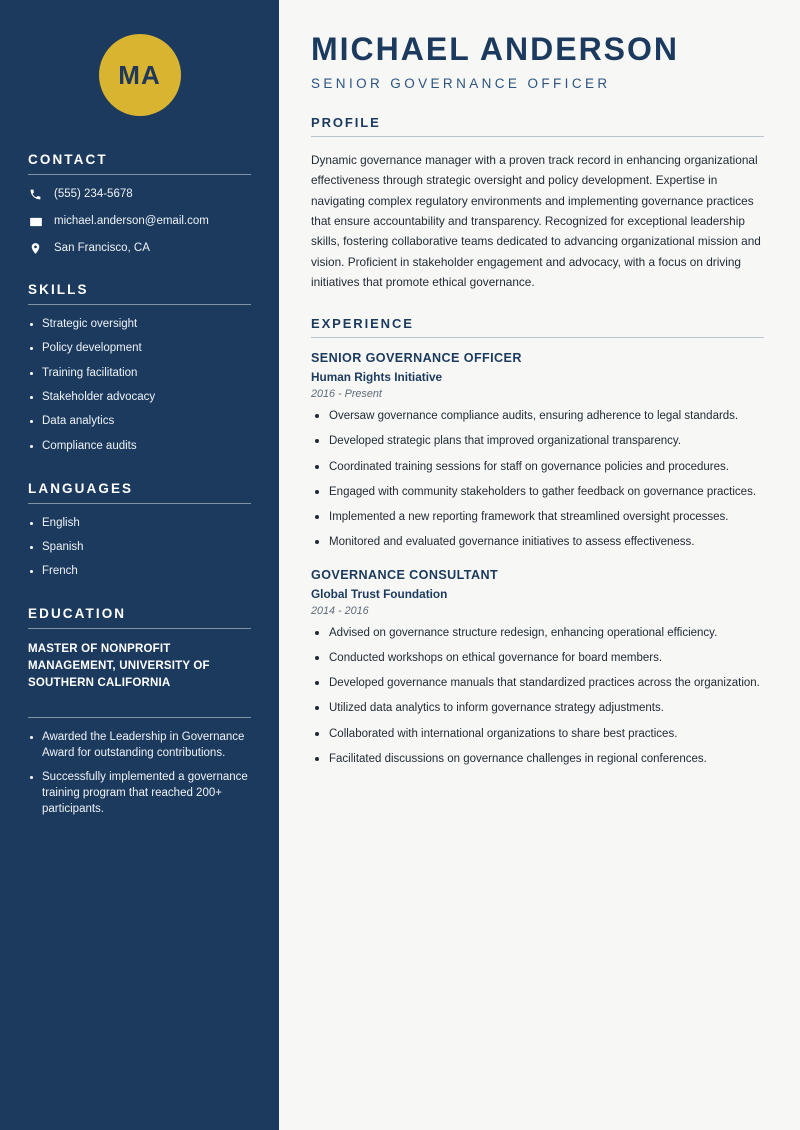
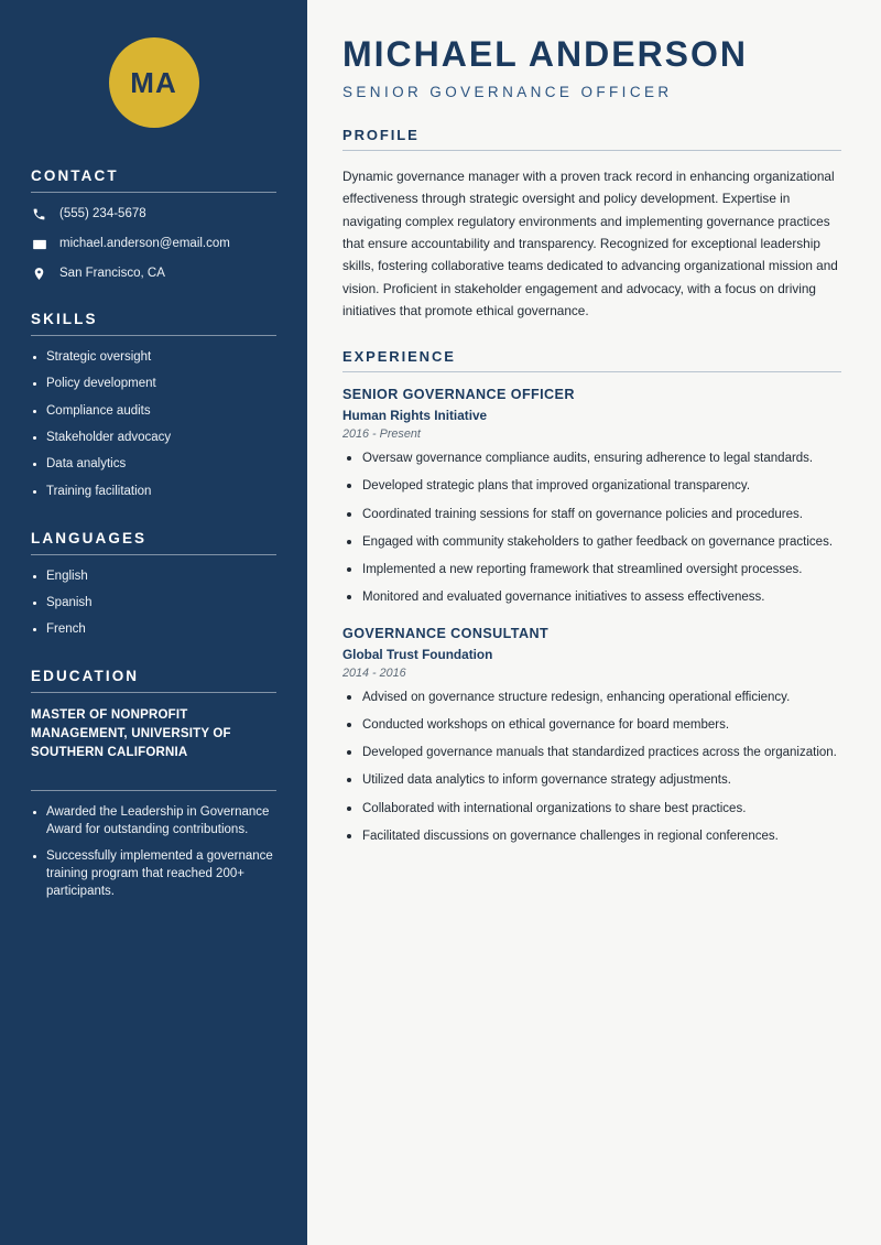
  MA
  CONTACT
  (555) 234-5678
  michael.anderson@email.com
  San Francisco, CA
  SKILLS
  Strategic oversight
  Policy development
- Training facilitation
+ Compliance audits
  Stakeholder advocacy
  Data analytics
- Compliance audits
+ Training facilitation
  LANGUAGES
  English
  Spanish
  French
  EDUCATION
  MASTER OF NONPROFIT MANAGEMENT, UNIVERSITY OF SOUTHERN CALIFORNIA
  Awarded the Leadership in Governance Award for outstanding contributions.
  Successfully implemented a governance training program that reached 200+ participants.
  MICHAEL ANDERSON
  SENIOR GOVERNANCE OFFICER
  PROFILE
  Dynamic governance manager with a proven track record in enhancing organizational effectiveness through strategic oversight and policy development. Expertise in navigating complex regulatory environments and implementing governance practices that ensure accountability and transparency. Recognized for exceptional leadership skills, fostering collaborative teams dedicated to advancing organizational mission and vision. Proficient in stakeholder engagement and advocacy, with a focus on driving initiatives that promote ethical governance.
  EXPERIENCE
  SENIOR GOVERNANCE OFFICER
  Human Rights Initiative
  2016 - Present
  Oversaw governance compliance audits, ensuring adherence to legal standards.
  Developed strategic plans that improved organizational transparency.
  Coordinated training sessions for staff on governance policies and procedures.
  Engaged with community stakeholders to gather feedback on governance practices.
  Implemented a new reporting framework that streamlined oversight processes.
  Monitored and evaluated governance initiatives to assess effectiveness.
  GOVERNANCE CONSULTANT
  Global Trust Foundation
  2014 - 2016
  Advised on governance structure redesign, enhancing operational efficiency.
  Conducted workshops on ethical governance for board members.
  Developed governance manuals that standardized practices across the organization.
  Utilized data analytics to inform governance strategy adjustments.
  Collaborated with international organizations to share best practices.
  Facilitated discussions on governance challenges in regional conferences.
